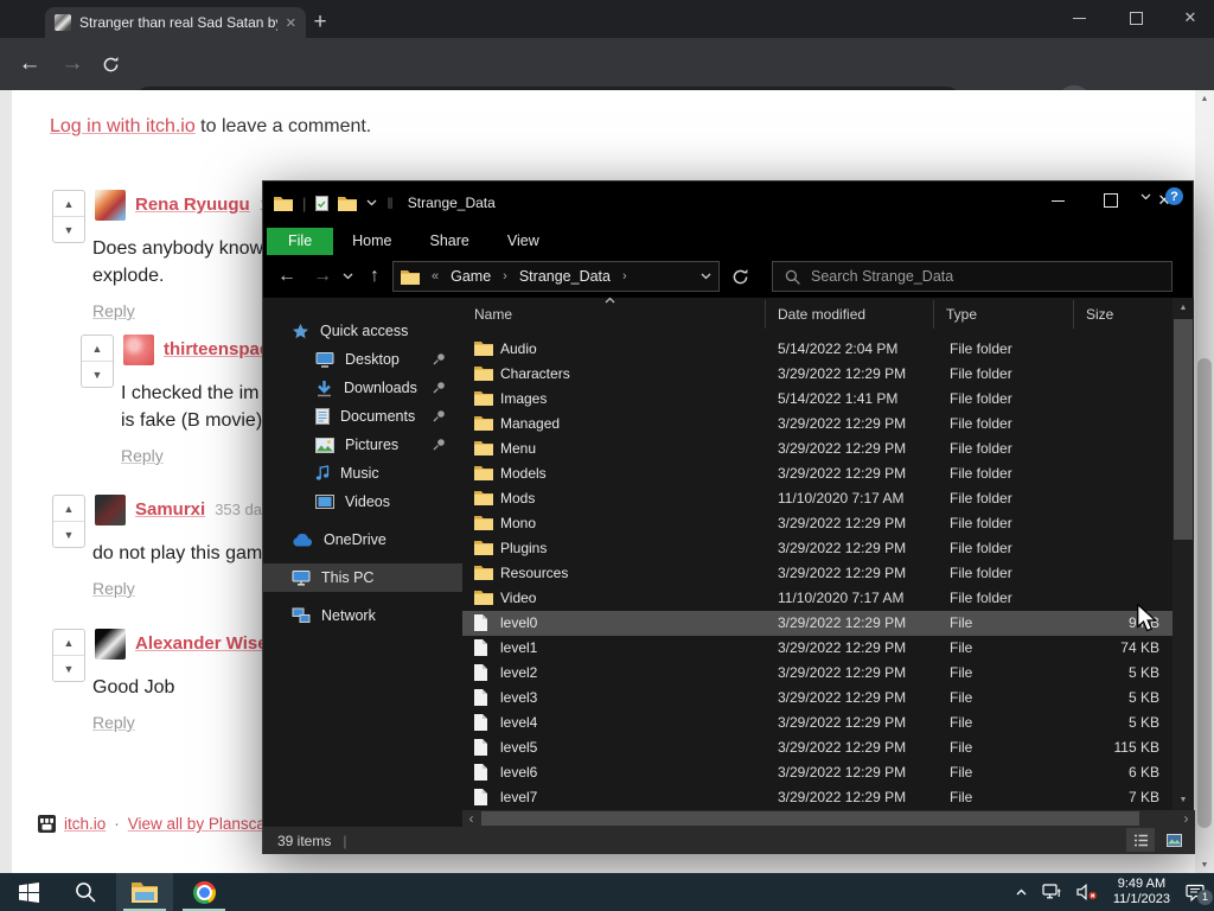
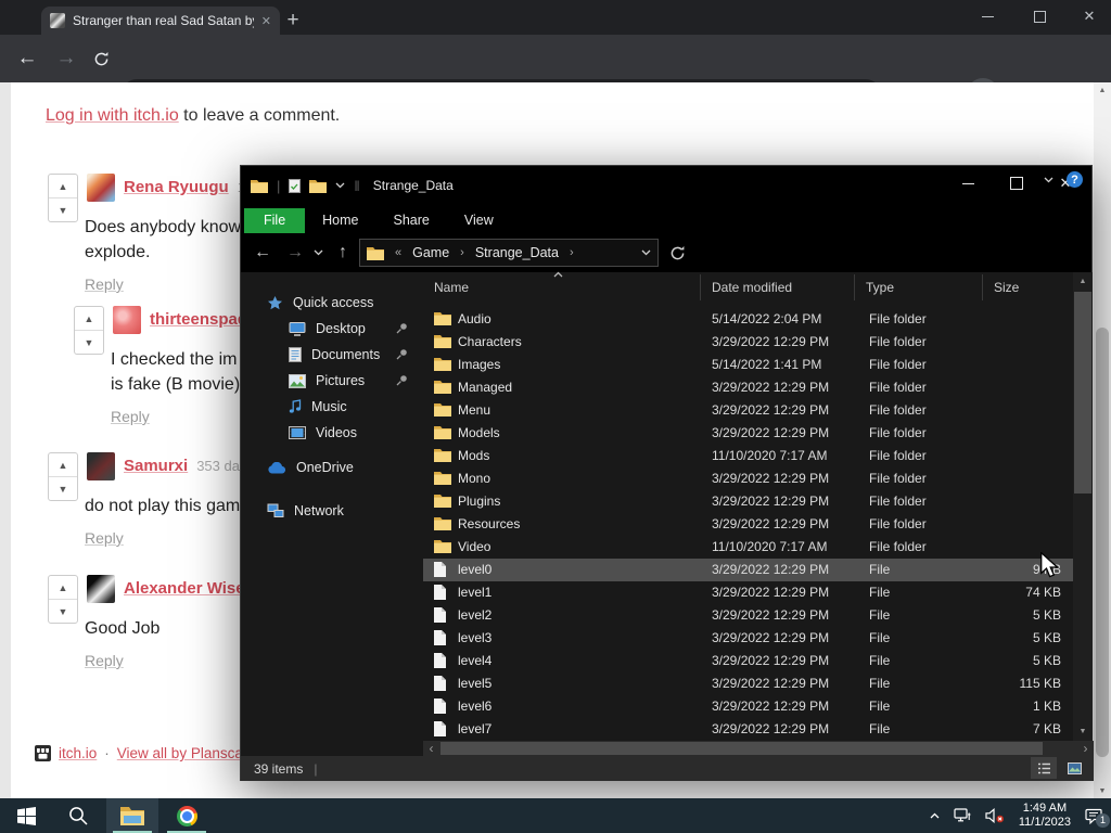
  Stranger than real Sad Satan b
  ✕
  +
  ✕
  ←
  →
  Log in with itch.io to leave a comment.
  ▲
  ▼
  Rena Ryuugu
  Does anybody know
  explode.
  Reply
  ▲
  ▼
  thirteenspa
  I checked the im
  is fake (B movie)
  Reply
  ▲
  ▼
  Samurxi 353 da
  do not play this gam
  Reply
  ▲
  ▼
  Alexander Wis
  Good Job
  Reply
  itch.io
  ·
  View all by Plansc
  |
  ‖
  Strange_Data
  ✕
  File
  Home
  Share
  View
  ?
  ←
  →
  ↑
  «
  Game
  ›
  Strange_Data
  ›
- Search Strange_Data
  Quick access
  Desktop
- Downloads
  Documents
  Pictures
  Music
  Videos
  OneDrive
- This PC
  Network
  Name
  Date modified
  Type
  Size
  Audio
  5/14/2022 2:04 PM
  File folder
  Characters
  3/29/2022 12:29 PM
  File folder
  Images
  5/14/2022 1:41 PM
  File folder
  Managed
  3/29/2022 12:29 PM
  File folder
  Menu
  3/29/2022 12:29 PM
  File folder
  Models
  3/29/2022 12:29 PM
  File folder
  Mods
  11/10/2020 7:17 AM
  File folder
  Mono
  3/29/2022 12:29 PM
  File folder
  Plugins
  3/29/2022 12:29 PM
  File folder
  Resources
  3/29/2022 12:29 PM
  File folder
  Video
  11/10/2020 7:17 AM
  File folder
  level0
  3/29/2022 12:29 PM
  File
  level1
  3/29/2022 12:29 PM
  File
  74 KB
  level2
  3/29/2022 12:29 PM
  File
  5 KB
  level3
  3/29/2022 12:29 PM
  File
  5 KB
  level4
  3/29/2022 12:29 PM
  File
  5 KB
  level5
  3/29/2022 12:29 PM
  File
  115 KB
  level6
  3/29/2022 12:29 PM
  File
- 6 KB
+ 1 KB
  level7
  3/29/2022 12:29 PM
  File
  7 KB
  ‹
  ›
  39 items
  |
- 9:49 AM
+ 1:49 AM
  11/1/2023
  1
